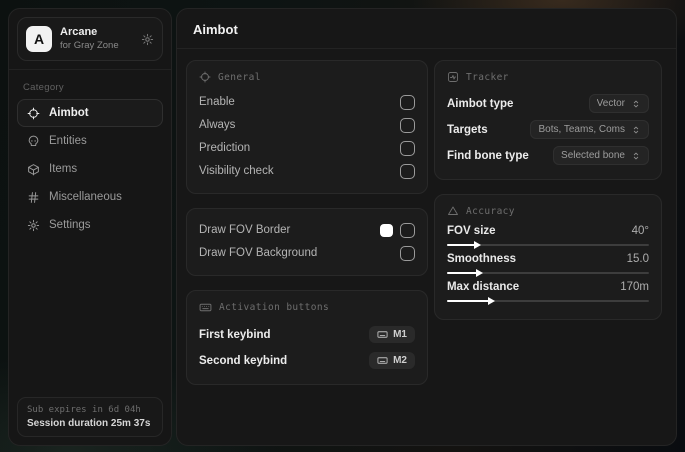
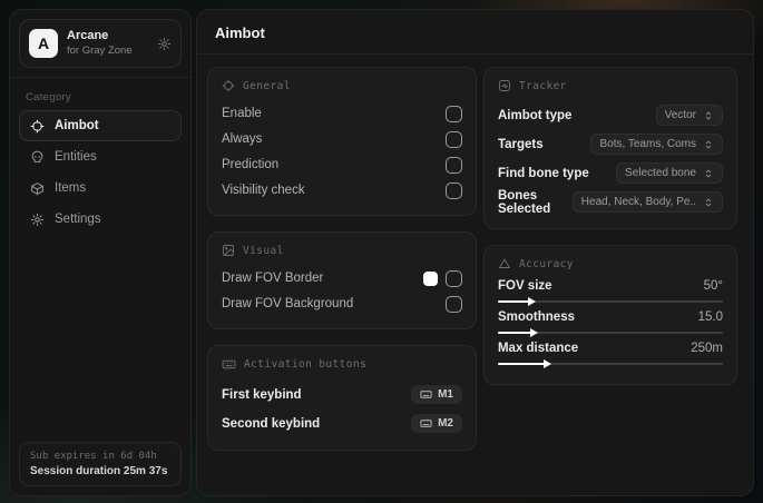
  A
  Arcane
  for Gray Zone
  Category
  Aimbot
  Entities
  Items
- Miscellaneous
  Settings
  Sub expires in 6d 04h
  Session duration 25m 37s
  Aimbot
  General
  Enable
  Always
  Prediction
  Visibility check
+ Visual
  Draw FOV Border
  Draw FOV Background
  Activation buttons
  First keybind
  M1
  Second keybind
  M2
  Tracker
  Aimbot type
  Vector
  Targets
  Bots, Teams, Coms
  Find bone type
  Selected bone
+ Bones Selected
+ Head, Neck, Body, Pe..
  Accuracy
  FOV size
- 40°
+ 50°
  Smoothness
  15.0
  Max distance
- 170m
+ 250m
